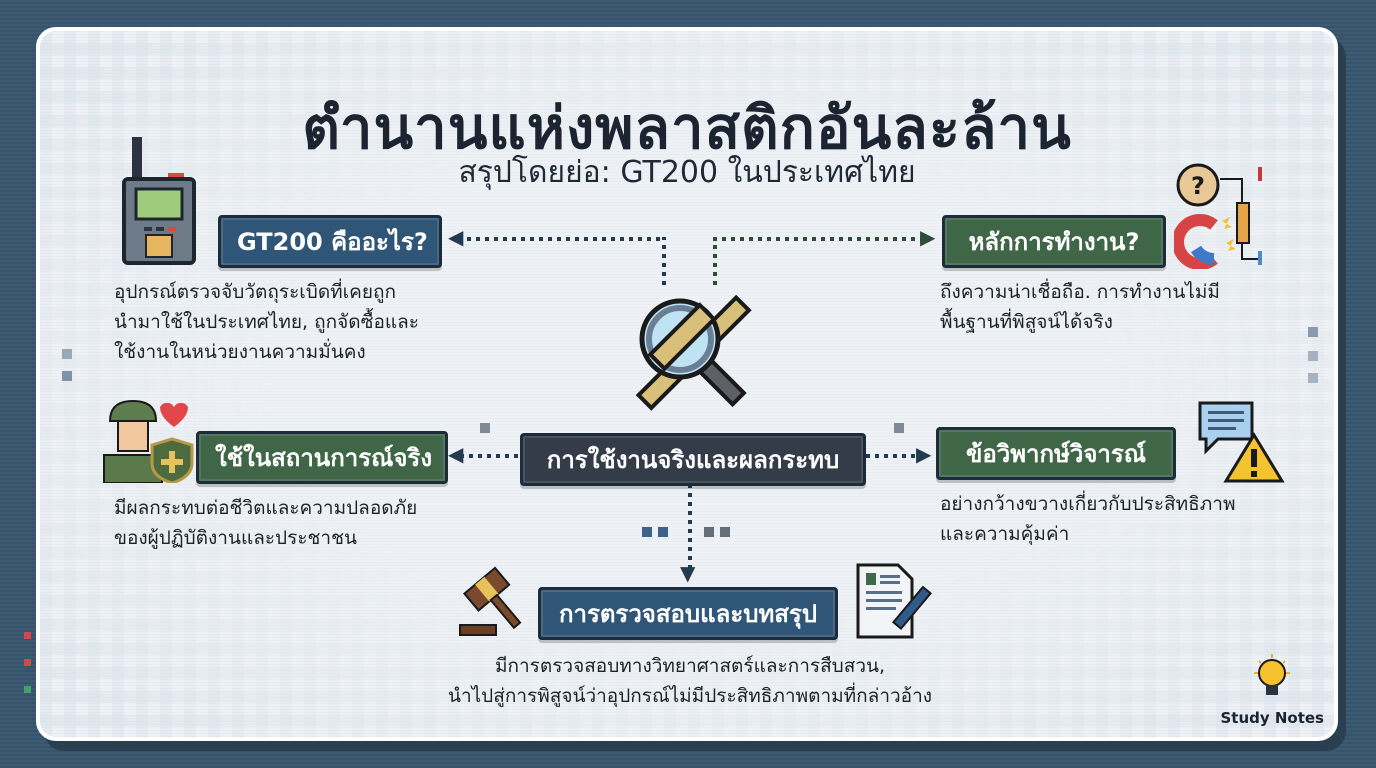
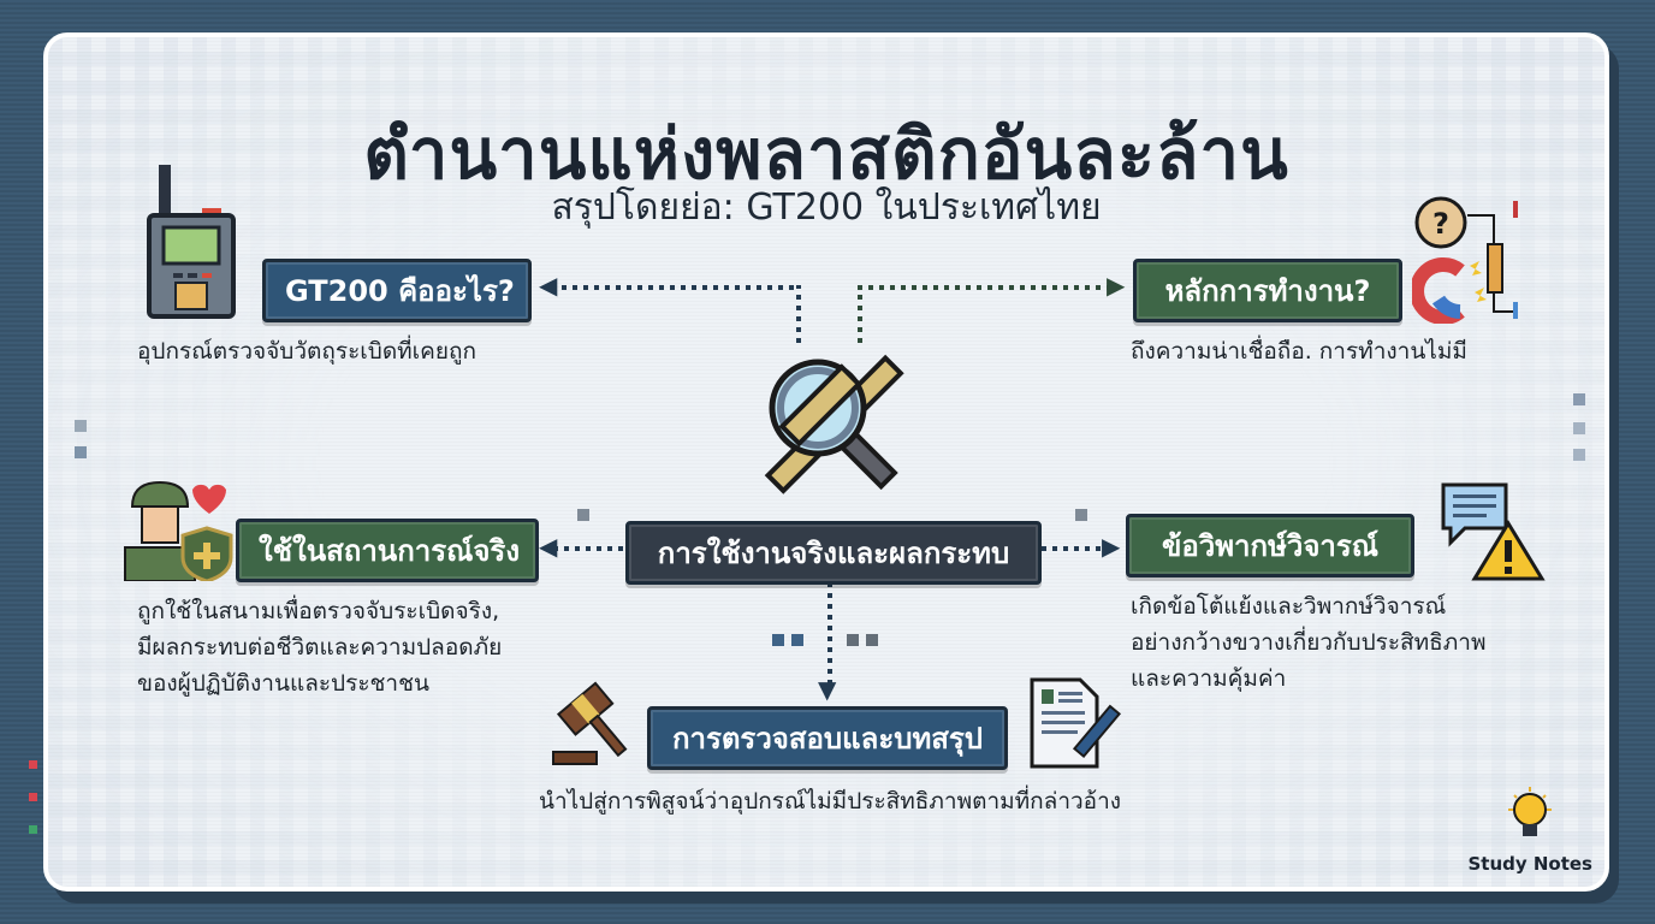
  ตำนานแห่งพลาสติกอันละล้าน
  สรุปโดยย่อ: GT200 ในประเทศไทย
  ◀
  ▶
  ◀
  ▶
  ▼
  การใช้งานจริงและผลกระทบ
  GT200 คืออะไร?
  อุปกรณ์ตรวจจับวัตถุระเบิดที่เคยถูก
- นำมาใช้ในประเทศไทย, ถูกจัดซื้อและ
- ใช้งานในหน่วยงานความมั่นคง
  หลักการทำงาน?
  ?
  ถึงความน่าเชื่อถือ. การทำงานไม่มี
- พื้นฐานที่พิสูจน์ได้จริง
  ใช้ในสถานการณ์จริง
+ ถูกใช้ในสนามเพื่อตรวจจับระเบิดจริง,
  มีผลกระทบต่อชีวิตและความปลอดภัย
  ของผู้ปฏิบัติงานและประชาชน
  ข้อวิพากษ์วิจารณ์
+ เกิดข้อโต้แย้งและวิพากษ์วิจารณ์
  อย่างกว้างขวางเกี่ยวกับประสิทธิภาพ
  และความคุ้มค่า
  การตรวจสอบและบทสรุป
- มีการตรวจสอบทางวิทยาศาสตร์และการสืบสวน,
  นำไปสู่การพิสูจน์ว่าอุปกรณ์ไม่มีประสิทธิภาพตามที่กล่าวอ้าง
  Study Notes
